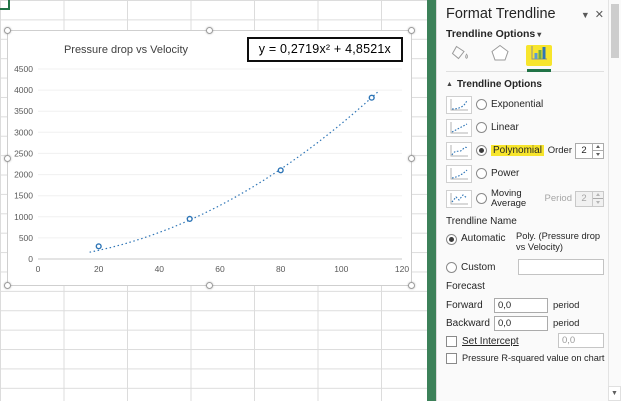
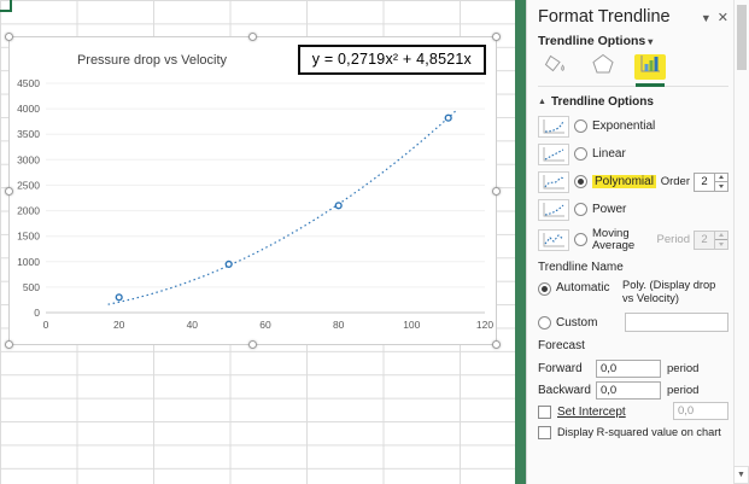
  0
  500
  1000
  1500
  2000
  2500
  3000
  3500
  4000
  4500
  0
  20
  40
  60
  80
  100
  120
  Pressure drop vs Velocity
  y = 0,2719x² + 4,8521x
  Format Trendline
  ▼
  ✕
  Trendline Options ▾
  Trendline Options
  Exponential
  Linear
  Polynomial
  Order
  2
  Power
  Moving Average
  Period
  2
  Trendline Name
  Automatic
- Poly. (Pressure drop vs Velocity)
+ Poly. (Display drop vs Velocity)
  Custom
  Forecast
  Forward
  0,0
  period
  Backward
  0,0
  period
  Set Intercept
  0,0
- Pressure R-squared value on chart
+ Display R-squared value on chart
